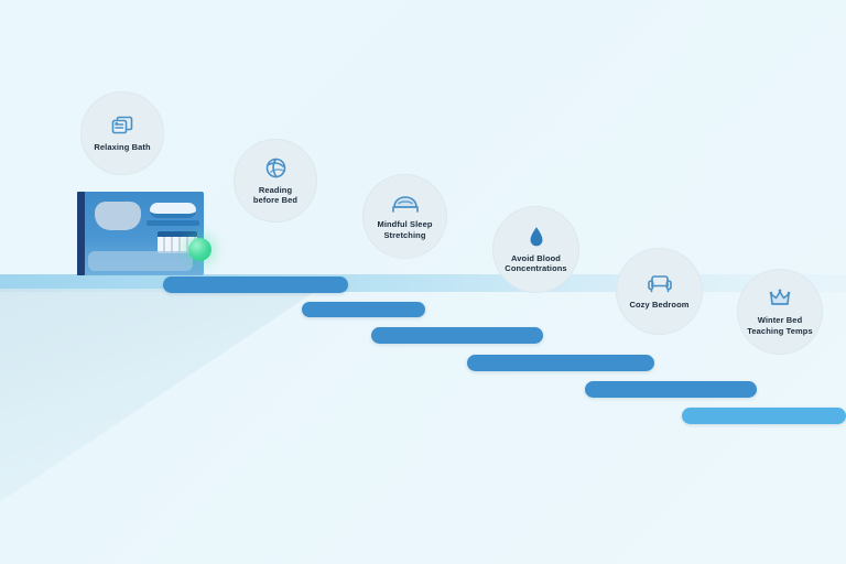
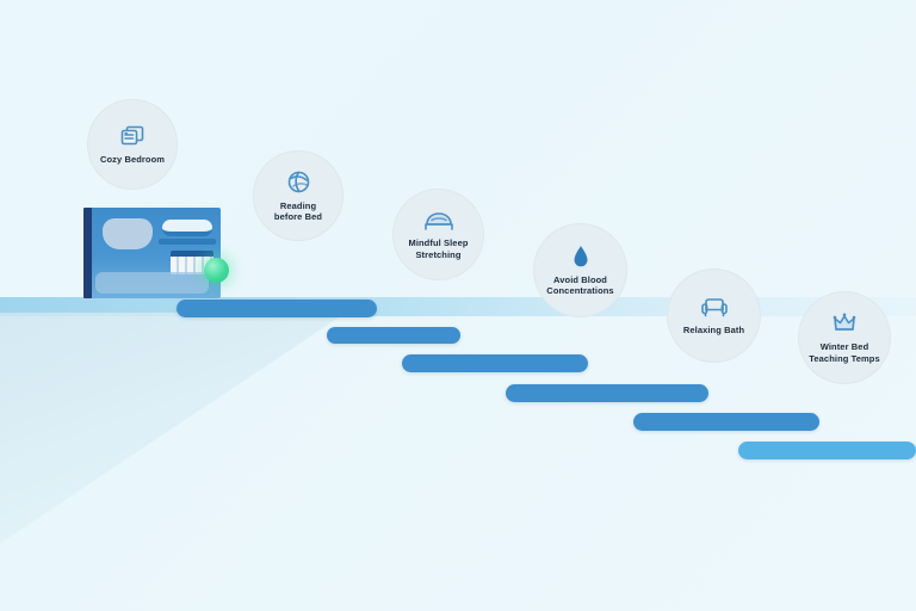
- Relaxing Bath
+ Cozy Bedroom
  Reading
  before Bed
  Mindful Sleep
  Stretching
  Avoid Blood
  Concentrations
- Cozy Bedroom
+ Relaxing Bath
  Winter Bed
  Teaching Temps
